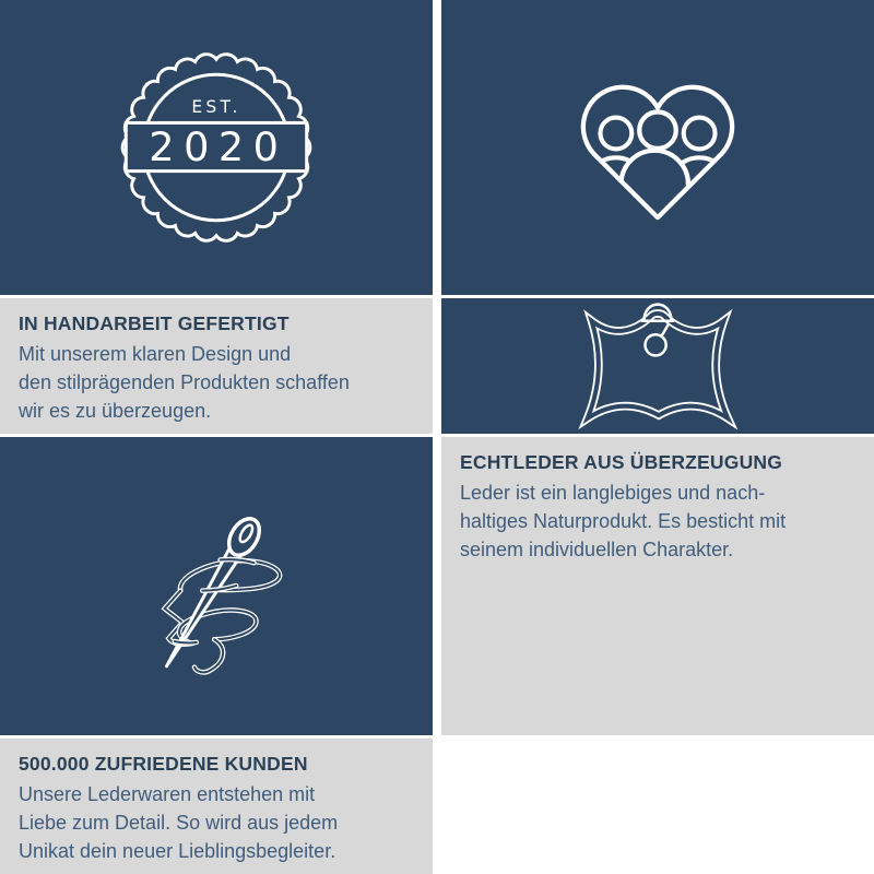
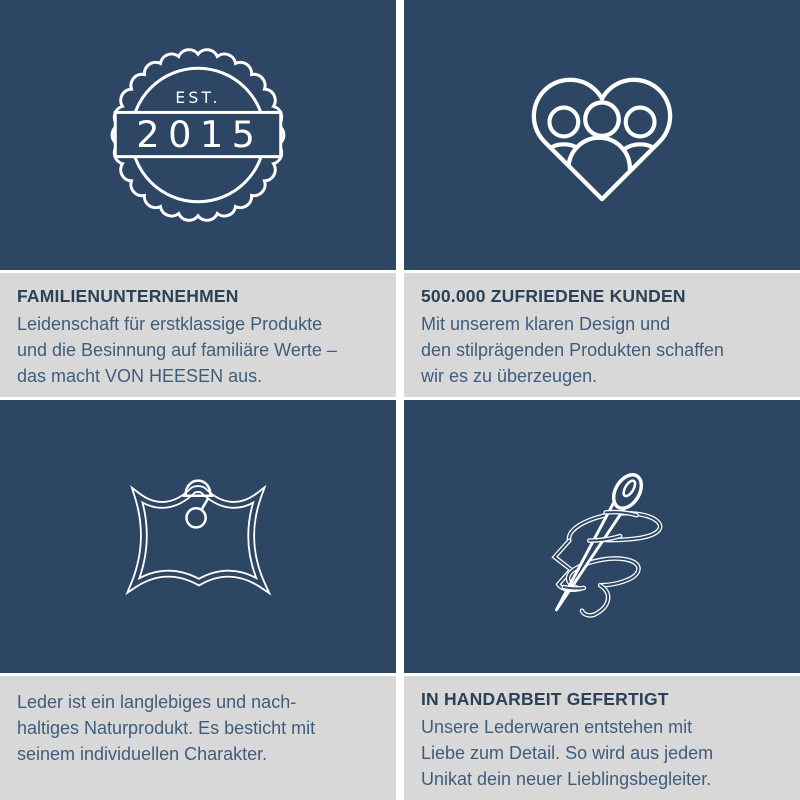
  EST.
- 2020
+ 2015
+ FAMILIENUNTERNEHMEN
+ Leidenschaft für erstklassige Produkte
+ und die Besinnung auf familiäre Werte –
+ das macht VON HEESEN aus.
- IN HANDARBEIT GEFERTIGT
+ 500.000 ZUFRIEDENE KUNDEN
  Mit unserem klaren Design und
  den stilprägenden Produkten schaffen
  wir es zu überzeugen.
- ECHTLEDER AUS ÜBERZEUGUNG
  Leder ist ein langlebiges und nach-
  haltiges Naturprodukt. Es besticht mit
  seinem individuellen Charakter.
- 500.000 ZUFRIEDENE KUNDEN
+ IN HANDARBEIT GEFERTIGT
  Unsere Lederwaren entstehen mit
  Liebe zum Detail. So wird aus jedem
  Unikat dein neuer Lieblingsbegleiter.
